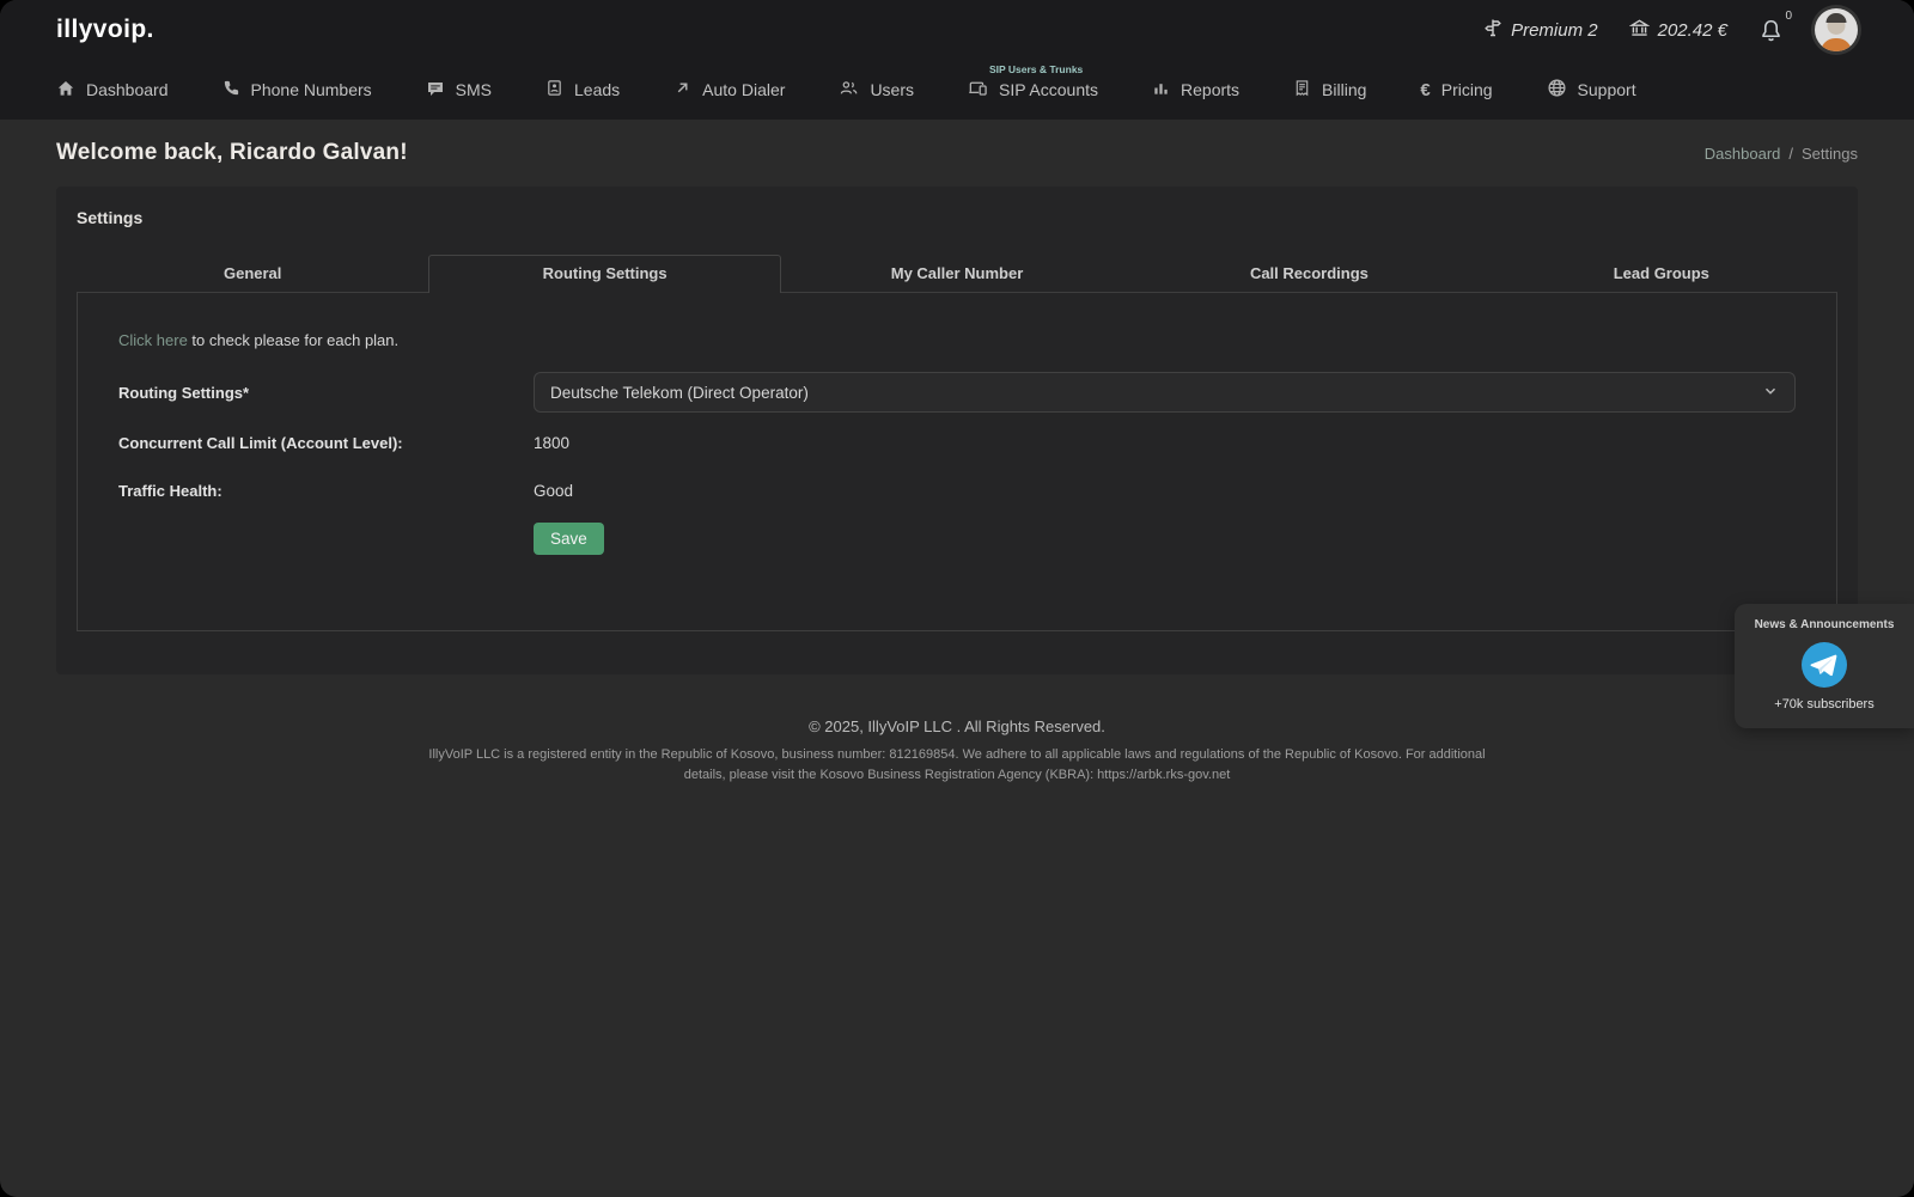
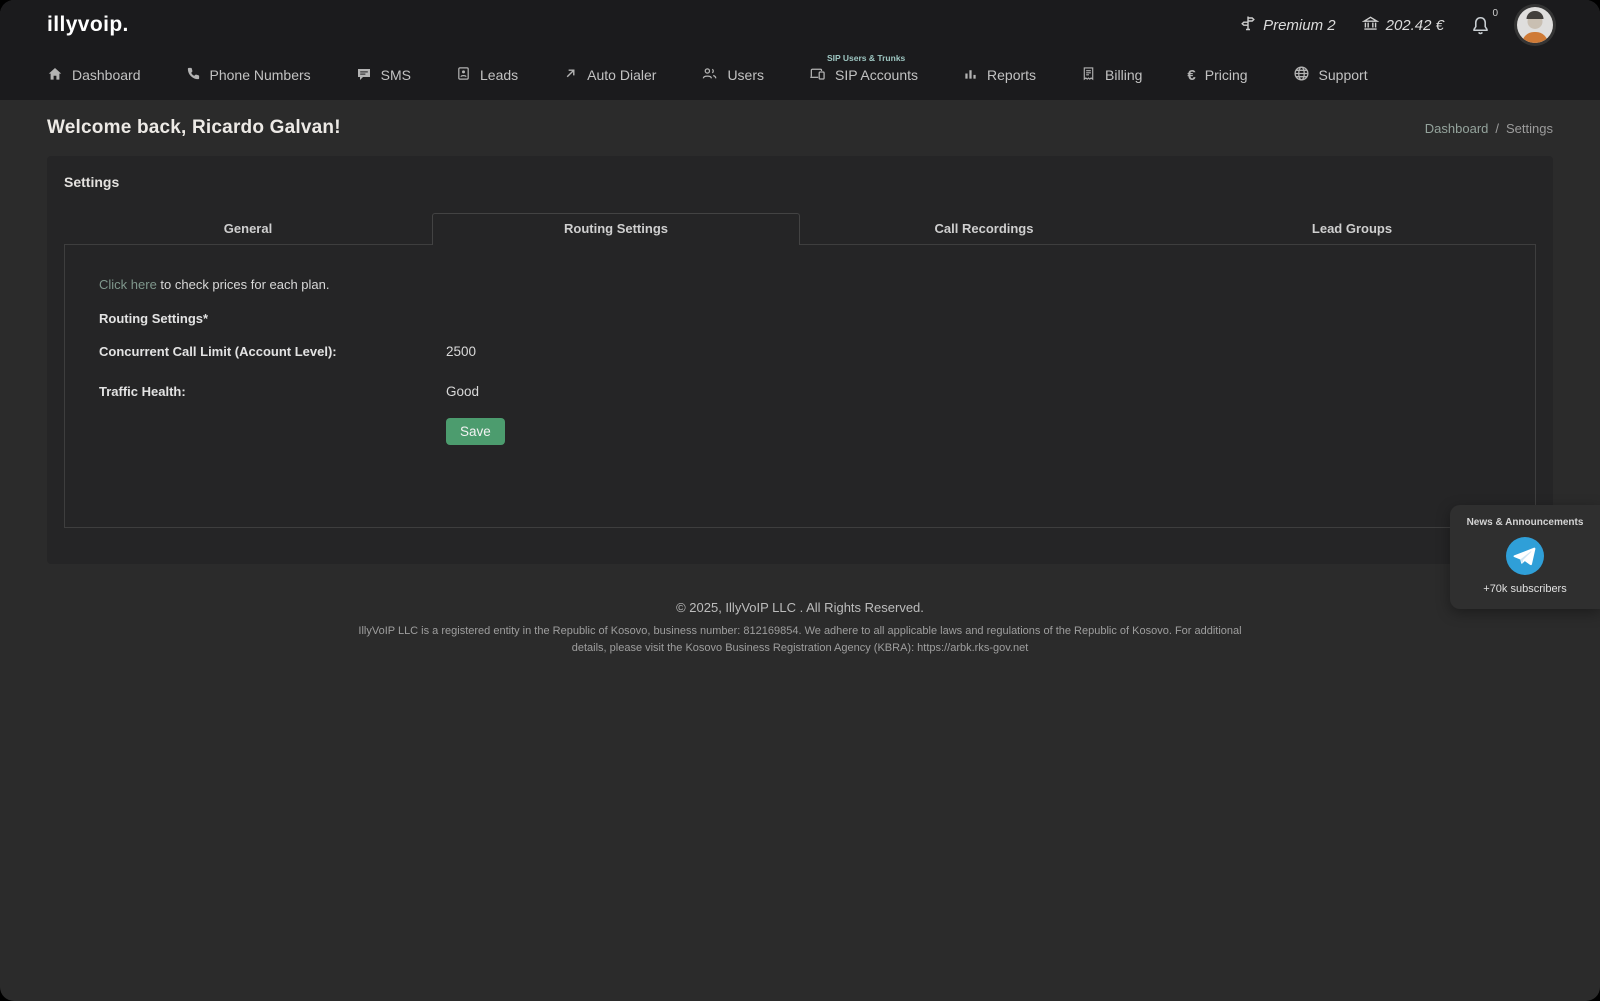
  illyvoip.
  Premium 2
  202.42 €
  0
  Dashboard
  Phone Numbers
  SMS
  Leads
  Auto Dialer
  Users
  SIP Users & Trunks
  SIP Accounts
  Reports
  Billing
  €
  Pricing
  Support
  Welcome back, Ricardo Galvan!
  Dashboard
  /
  Settings
  Settings
  General
  Routing Settings
- My Caller Number
  Call Recordings
  Lead Groups
- Click here to check please for each plan.
+ Click here to check prices for each plan.
  Routing Settings*
- Deutsche Telekom (Direct Operator)
  Concurrent Call Limit (Account Level):
- 1800
+ 2500
  Traffic Health:
  Good
  Save
  © 2025, IllyVoIP LLC . All Rights Reserved.
  IllyVoIP LLC is a registered entity in the Republic of Kosovo, business number: 812169854. We adhere to all applicable laws and regulations of the Republic of Kosovo. For additional details, please visit the Kosovo Business Registration Agency (KBRA): https://arbk.rks-gov.net
  News & Announcements
  +70k subscribers
